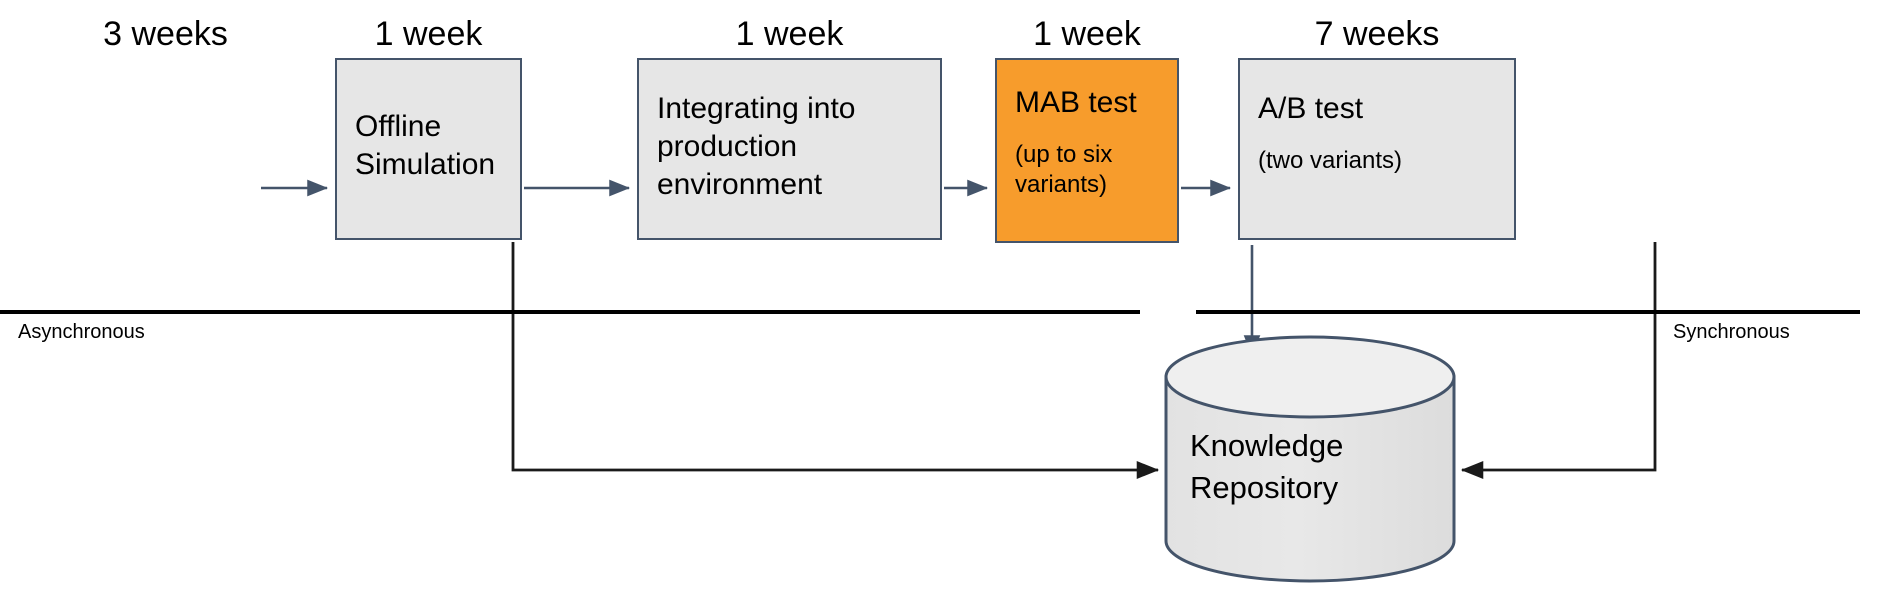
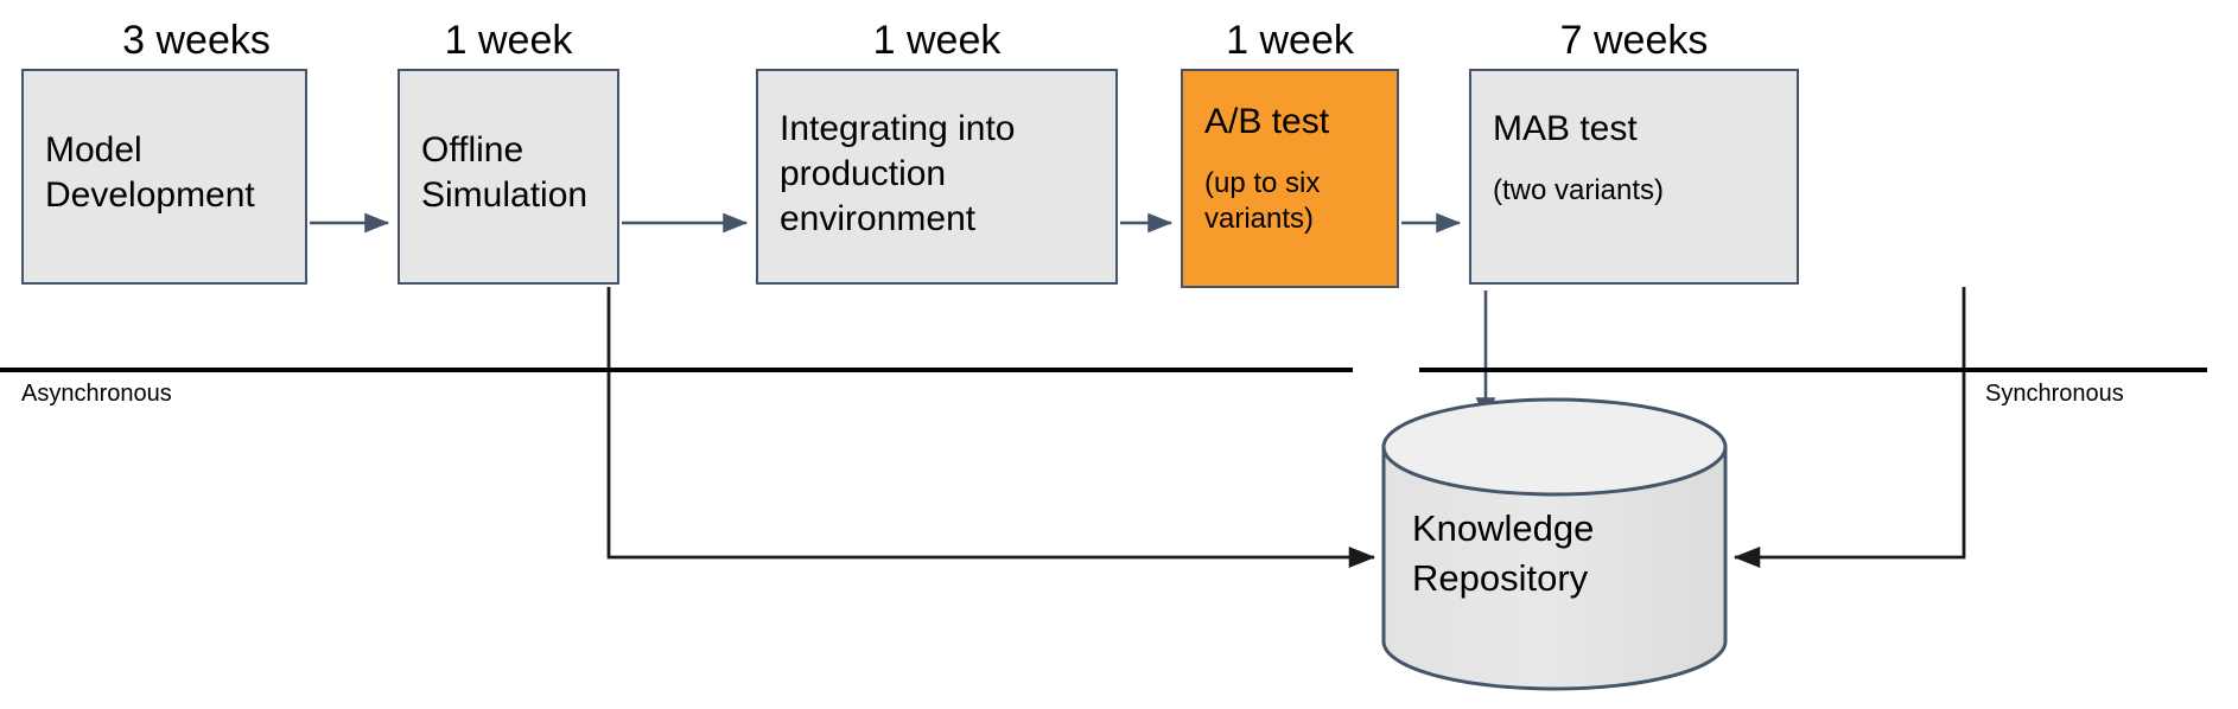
  3 weeks
  1 week
  1 week
  1 week
  7 weeks
+ Model
+ Development
  Offline
  Simulation
  Integrating into
  production
  environment
- MAB test
+ A/B test
  (up to six
  variants)
- A/B test
+ MAB test
  (two variants)
  Knowledge
  Repository
  Asynchronous
  Synchronous
